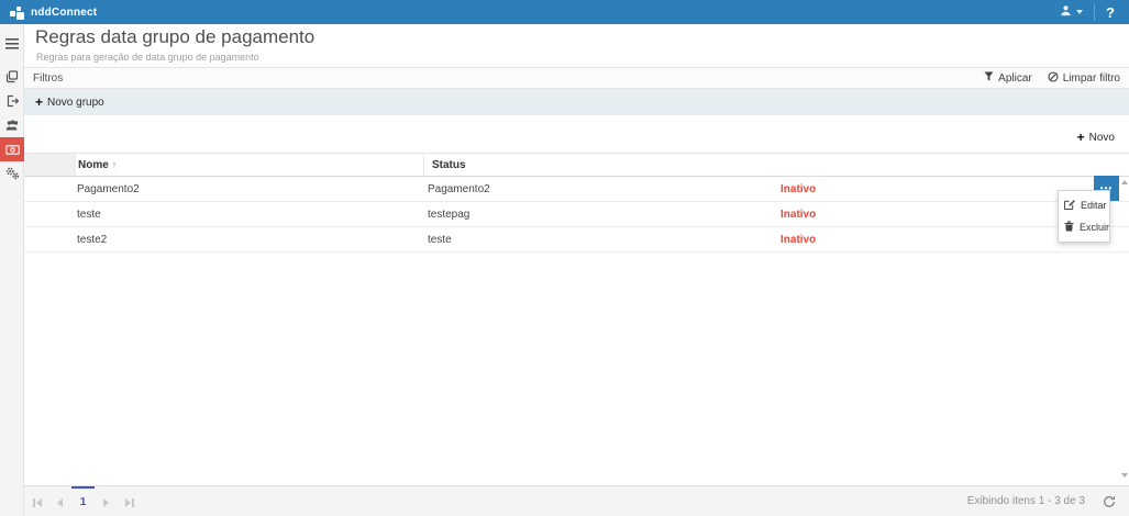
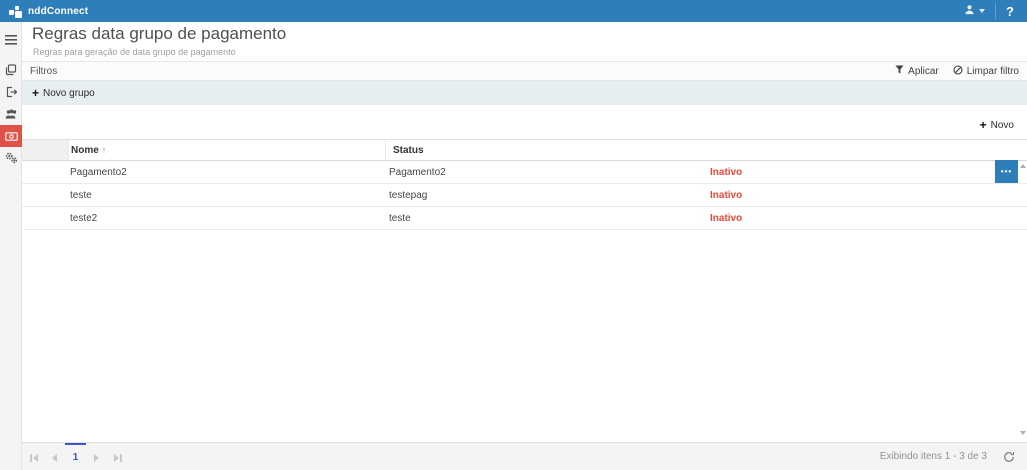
  nddConnect
  ?
  Regras data grupo de pagamento
  Regras para geração de data grupo de pagamento
  Filtros
  Aplicar
  Limpar filtro
  +
  Novo grupo
  +
  Novo
  Nome
  ↑
  Status
  Pagamento2
  Pagamento2
  Inativo
  teste
  testepag
  Inativo
  teste2
  teste
  Inativo
  •••
- Editar
- Excluir
  1
  Exibindo itens 1 - 3 de 3
